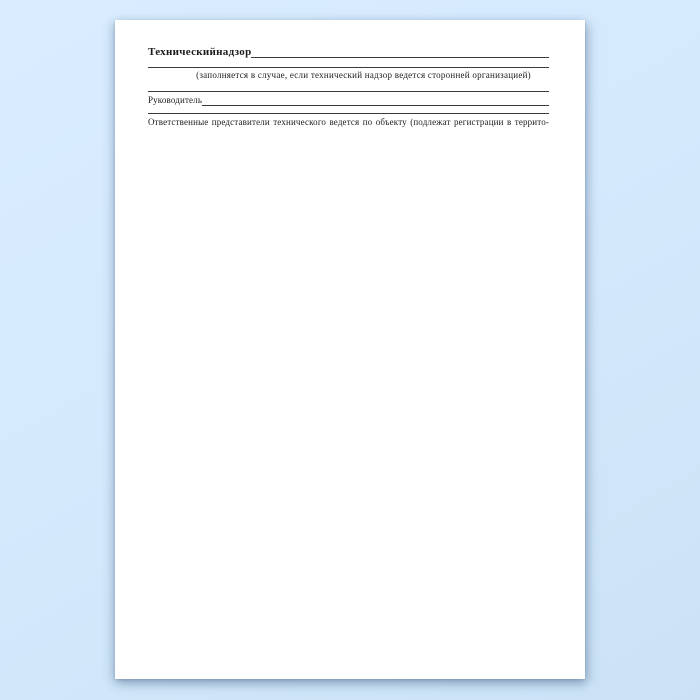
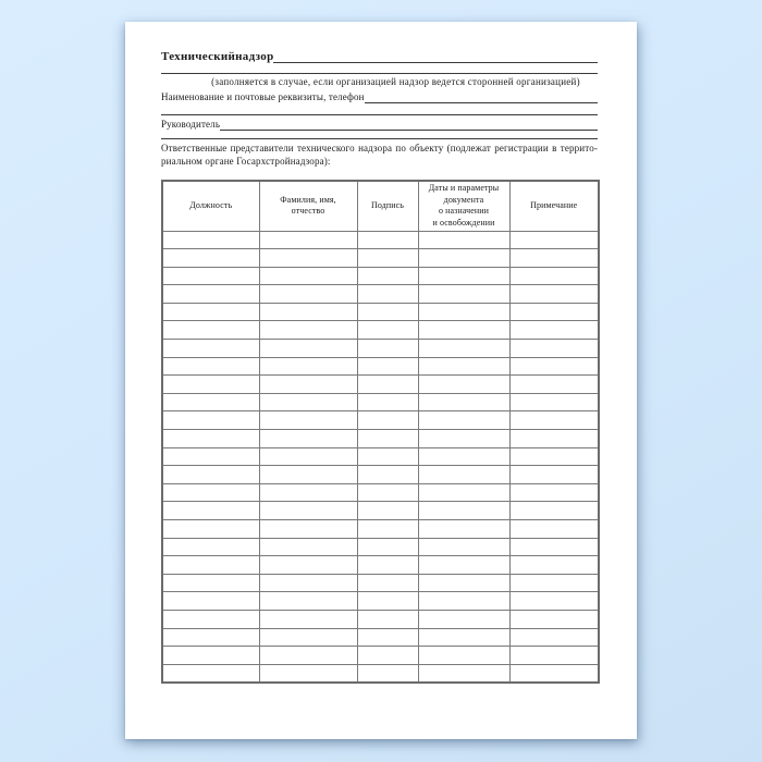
  Техническийнадзор
- (заполняется в случае, если технический надзор ведется сторонней организацией)
+ (заполняется в случае, если организацией надзор ведется сторонней организацией)
+ Наименование и почтовые реквизиты, телефон
  Руководитель
- Ответственные представители технического ведется по объекту (подлежат регистрации в террито-
+ Ответственные представители технического надзора по объекту (подлежат регистрации в террито-
+ риальном органе Госархстройнадзора):
+ Должность	Фамилия, имя, отчество	Подпись	Даты и параметры документа о назначении и освобождении	Примечание
